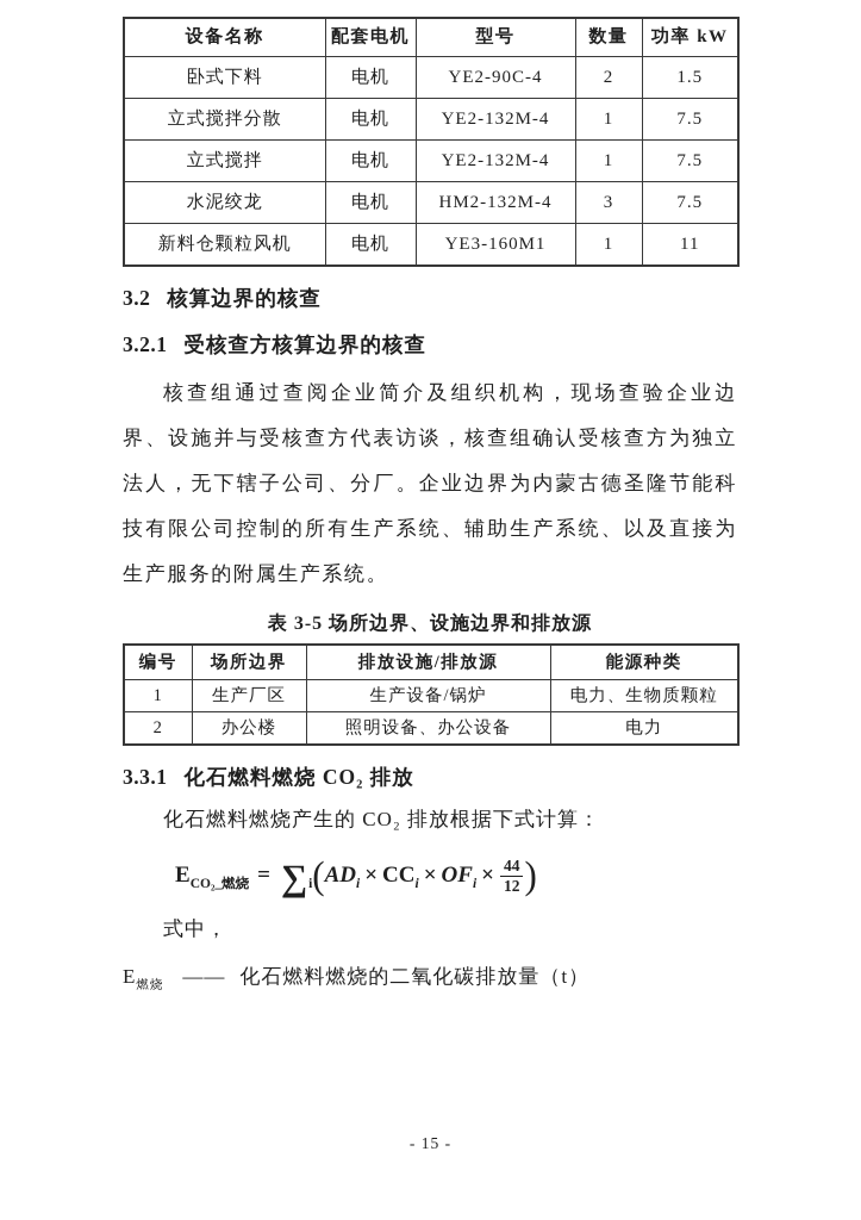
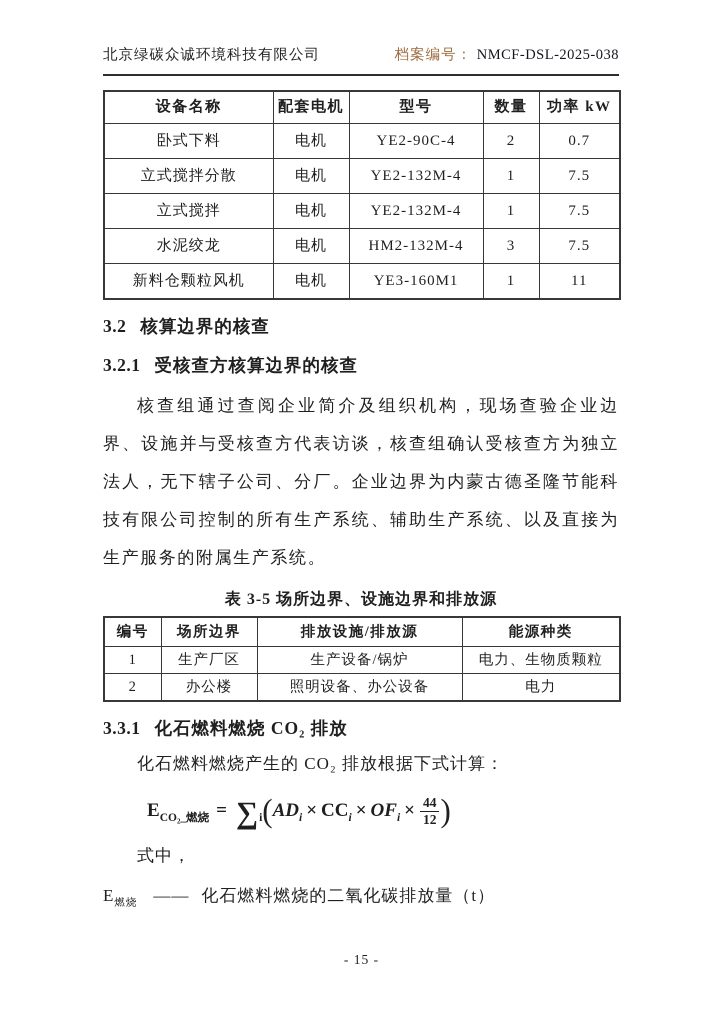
+ 北京绿碳众诚环境科技有限公司
+ 档案编号： NMCF-DSL-2025-038
  设备名称	配套电机	型号	数量	功率 kW
- 卧式下料	电机	YE2-90C-4	2	1.5
+ 卧式下料	电机	YE2-90C-4	2	0.7
  立式搅拌分散	电机	YE2-132M-4	1	7.5
  立式搅拌	电机	YE2-132M-4	1	7.5
  水泥绞龙	电机	HM2-132M-4	3	7.5
  新料仓颗粒风机	电机	YE3-160M1	1	11
  3.2 核算边界的核查
  3.2.1 受核查方核算边界的核查
  核查组通过查阅企业简介及组织机构，现场查验企业边界、设施并与受核查方代表访谈，核查组确认受核查方为独立法人，无下辖子公司、分厂。企业边界为内蒙古德圣隆节能科技有限公司控制的所有生产系统、辅助生产系统、以及直接为生产服务的附属生产系统。
  表 3-5 场所边界、设施边界和排放源
  编号	场所边界	排放设施/排放源	能源种类
  1	生产厂区	生产设备/锅炉	电力、生物质颗粒
  2	办公楼	照明设备、办公设备	电力
  3.3.1 化石燃料燃烧 CO₂ 排放
  化石燃料燃烧产生的 CO₂ 排放根据下式计算：
  ECO₂_燃烧= ∑i(ADi× CCi× OFi×
  44
  12
  )
  式中，
  E燃烧—— 化石燃料燃烧的二氧化碳排放量（t）
  - 15 -
